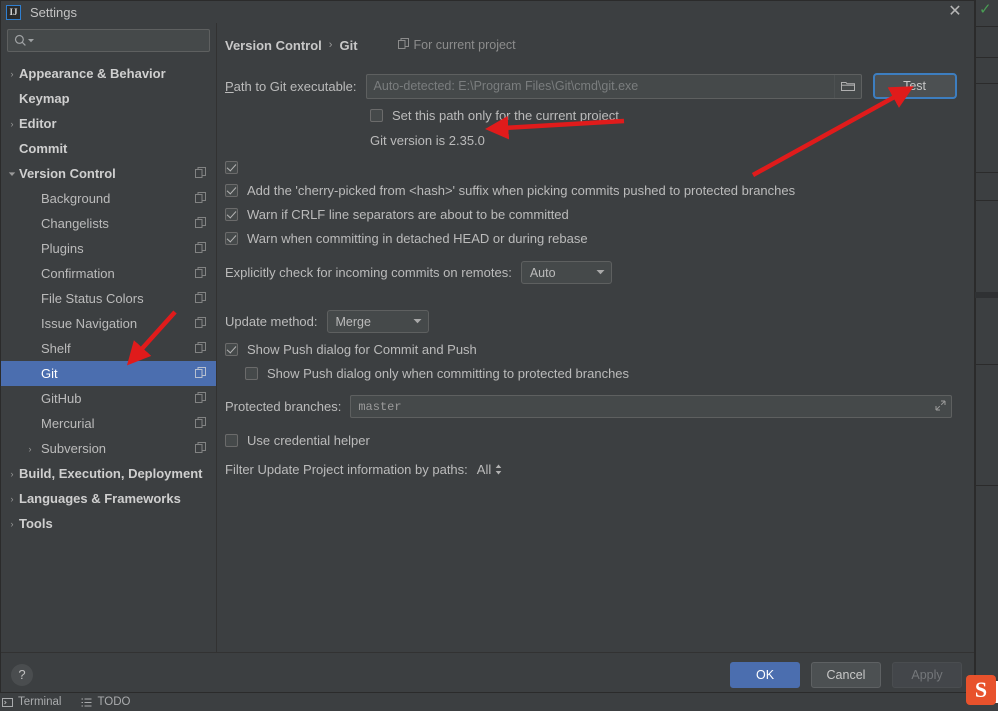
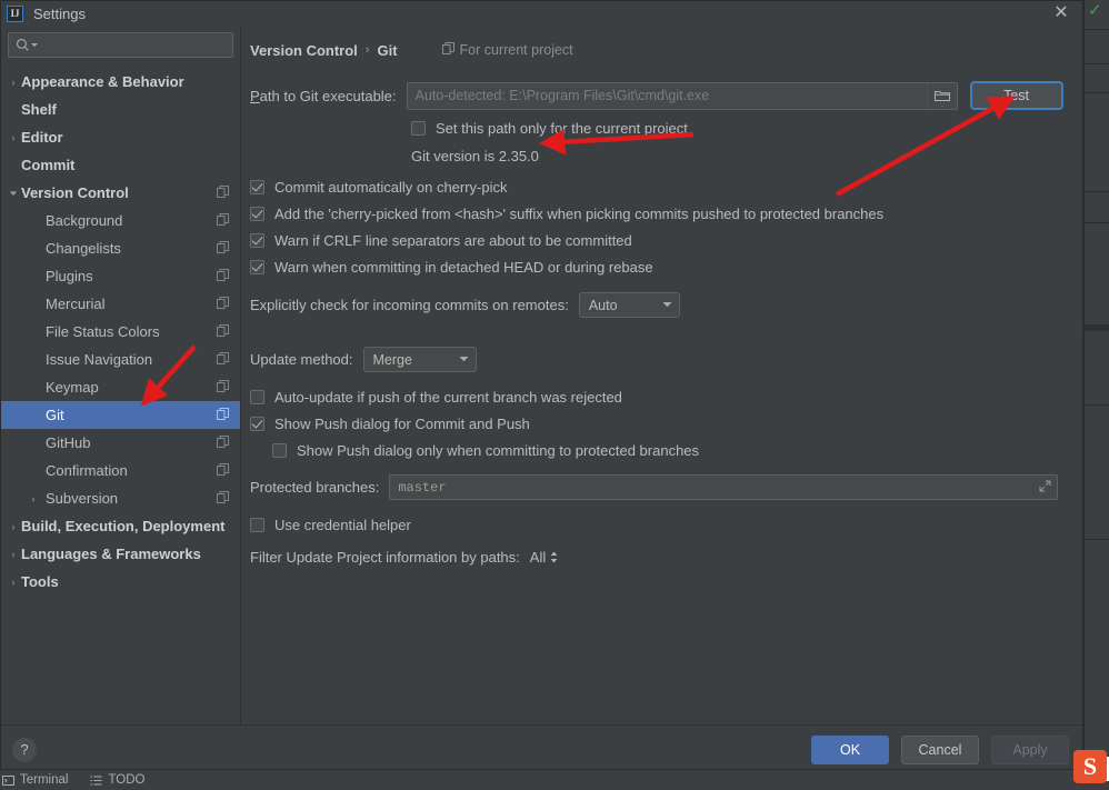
  ✓
  IJ
  Settings
  ✕
  ›
  Appearance & Behavior
- Keymap
+ Shelf
  ›
  Editor
  Commit
  Version Control
  Background
  Changelists
  Plugins
- Confirmation
+ Mercurial
  File Status Colors
  Issue Navigation
- Shelf
+ Keymap
  Git
  GitHub
- Mercurial
+ Confirmation
  ›
  Subversion
  ›
  Build, Execution, Deployment
  ›
  Languages & Frameworks
  ›
  Tools
  Version Control
  ›
  Git
  For current project
  Path to Git executable:
  Auto-detected: E:\Program Files\Git\cmd\git.exe
  Test
  Set this path only for the current project
  Git version is 2.35.0
+ Commit automatically on cherry-pick
  Add the 'cherry-picked from <hash>' suffix when picking commits pushed to protected branches
  Warn if CRLF line separators are about to be committed
  Warn when committing in detached HEAD or during rebase
  Explicitly check for incoming commits on remotes:
  Auto
  Update method:
  Merge
+ Auto-update if push of the current branch was rejected
  Show Push dialog for Commit and Push
  Show Push dialog only when committing to protected branches
  Protected branches:
  master
  Use credential helper
  Filter Update Project information by paths:
  All
  ?
  OK
  Cancel
  Apply
  Terminal
  TODO
  S
